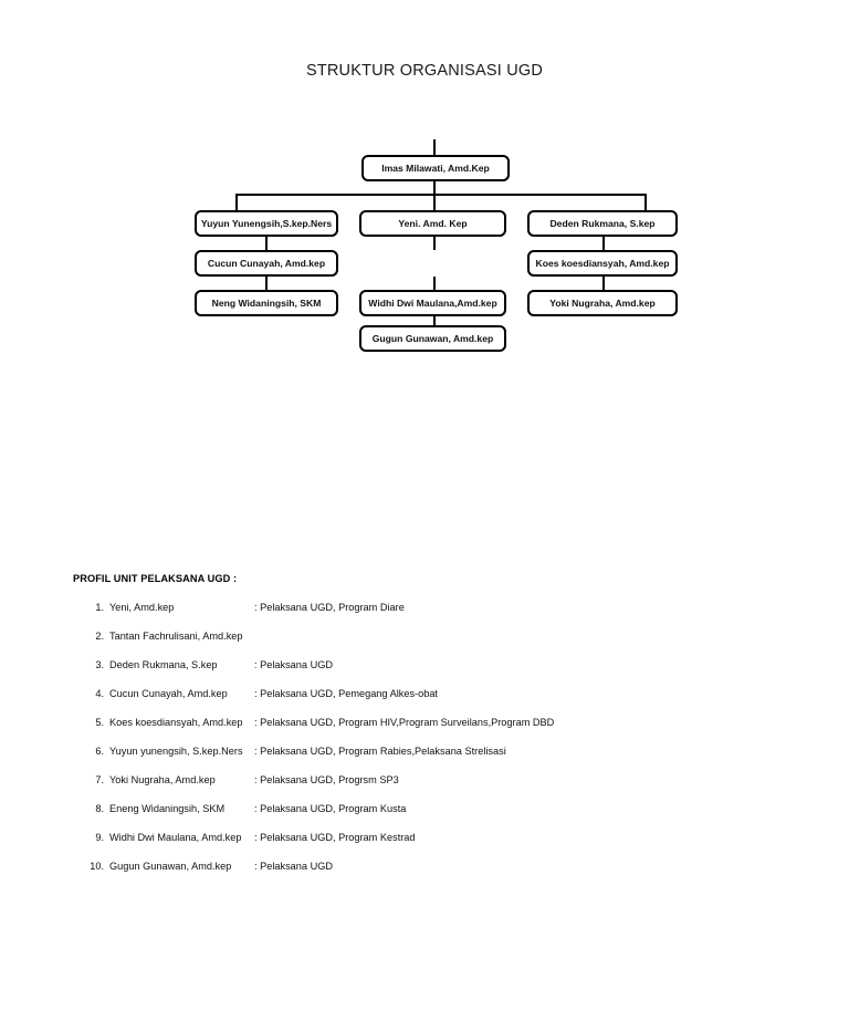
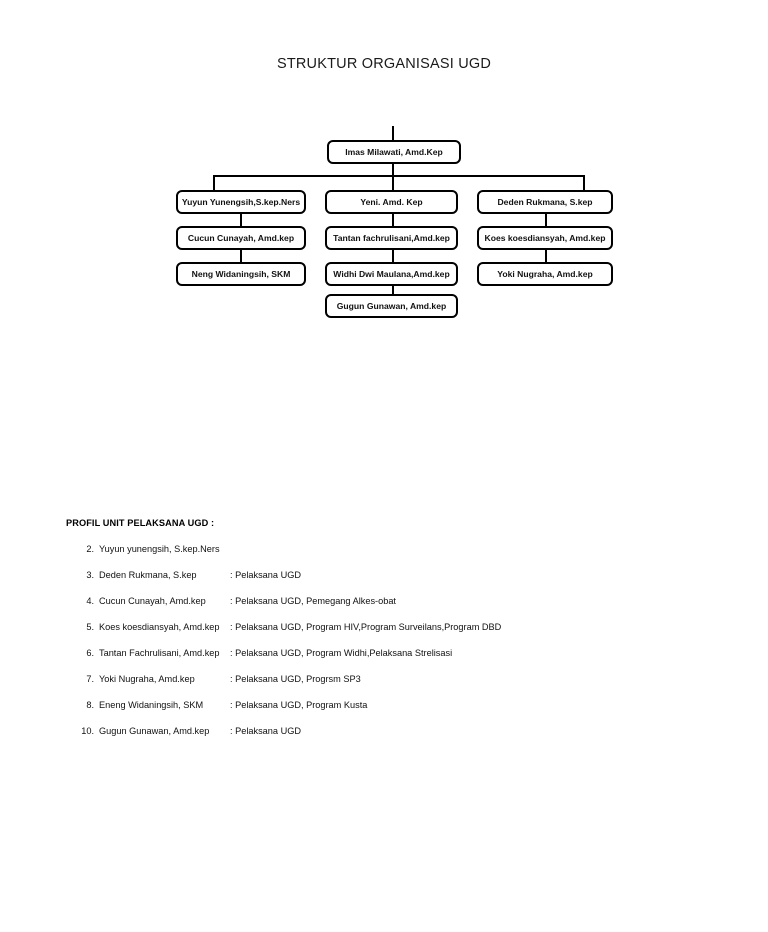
  STRUKTUR ORGANISASI UGD
  Imas Milawati, Amd.Kep
  Yuyun Yunengsih,S.kep.Ners
  Cucun Cunayah, Amd.kep
  Neng Widaningsih, SKM
  Yeni. Amd. Kep
+ Tantan fachrulisani,Amd.kep
  Widhi Dwi Maulana,Amd.kep
  Gugun Gunawan, Amd.kep
  Deden Rukmana, S.kep
  Koes koesdiansyah, Amd.kep
  Yoki Nugraha, Amd.kep
  PROFIL UNIT PELAKSANA UGD :
- 1.
- Yeni, Amd.kep
- : Pelaksana UGD, Program Diare
  2.
- Tantan Fachrulisani, Amd.kep
+ Yuyun yunengsih, S.kep.Ners
  3.
  Deden Rukmana, S.kep
  : Pelaksana UGD
  4.
  Cucun Cunayah, Amd.kep
  : Pelaksana UGD, Pemegang Alkes-obat
  5.
  Koes koesdiansyah, Amd.kep
  : Pelaksana UGD, Program HIV,Program Surveilans,Program DBD
  6.
- Yuyun yunengsih, S.kep.Ners
+ Tantan Fachrulisani, Amd.kep
- : Pelaksana UGD, Program Rabies,Pelaksana Strelisasi
+ : Pelaksana UGD, Program Widhi,Pelaksana Strelisasi
  7.
  Yoki Nugraha, Amd.kep
  : Pelaksana UGD, Progrsm SP3
  8.
  Eneng Widaningsih, SKM
  : Pelaksana UGD, Program Kusta
- 9.
- Widhi Dwi Maulana, Amd.kep
- : Pelaksana UGD, Program Kestrad
  10.
  Gugun Gunawan, Amd.kep
  : Pelaksana UGD
